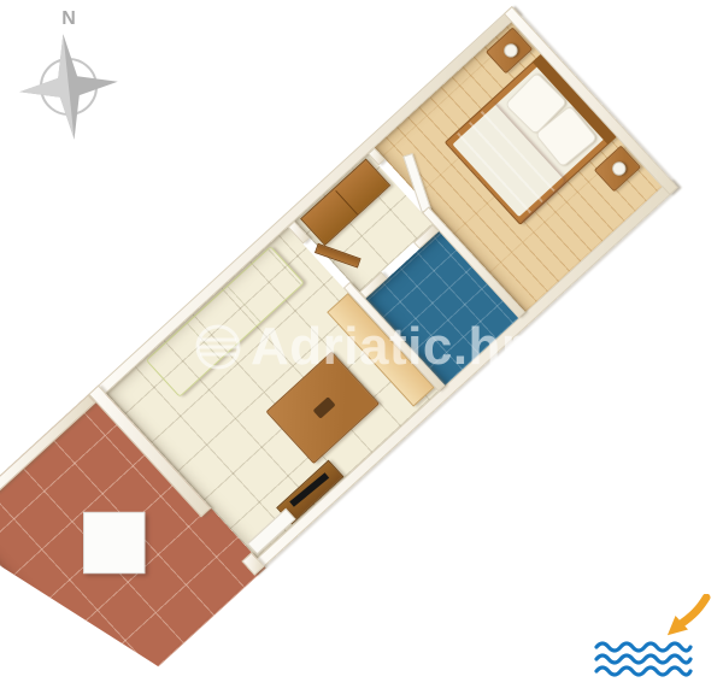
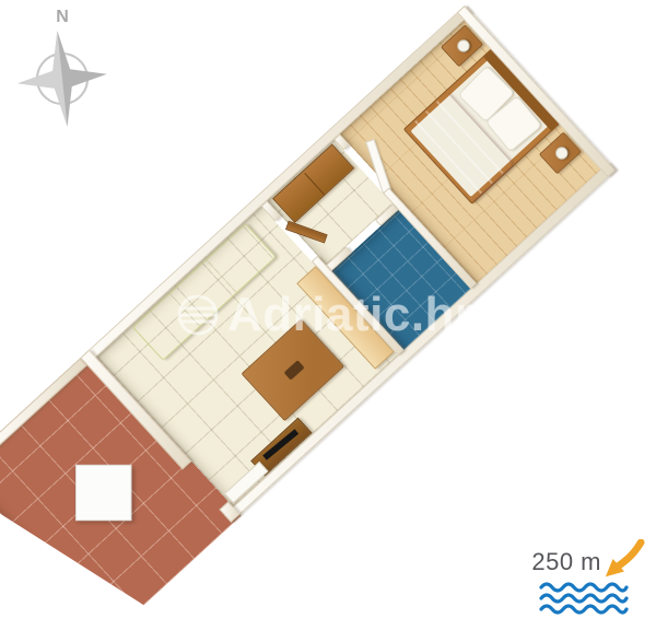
  N
  Adriatic.hr
+ 250 m
